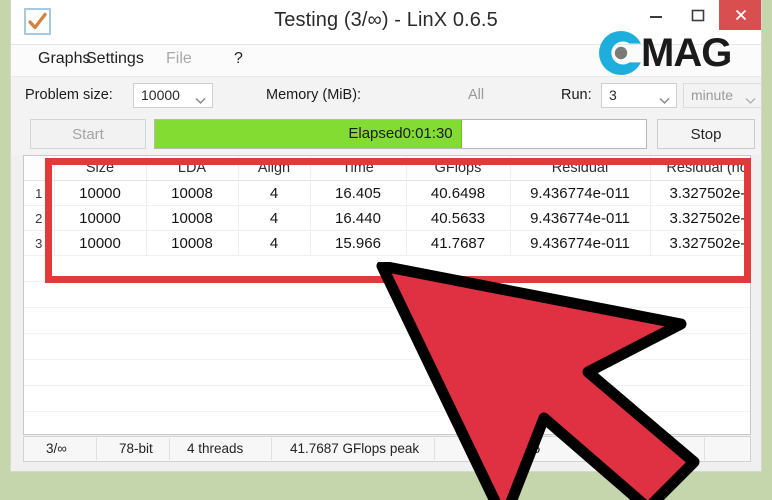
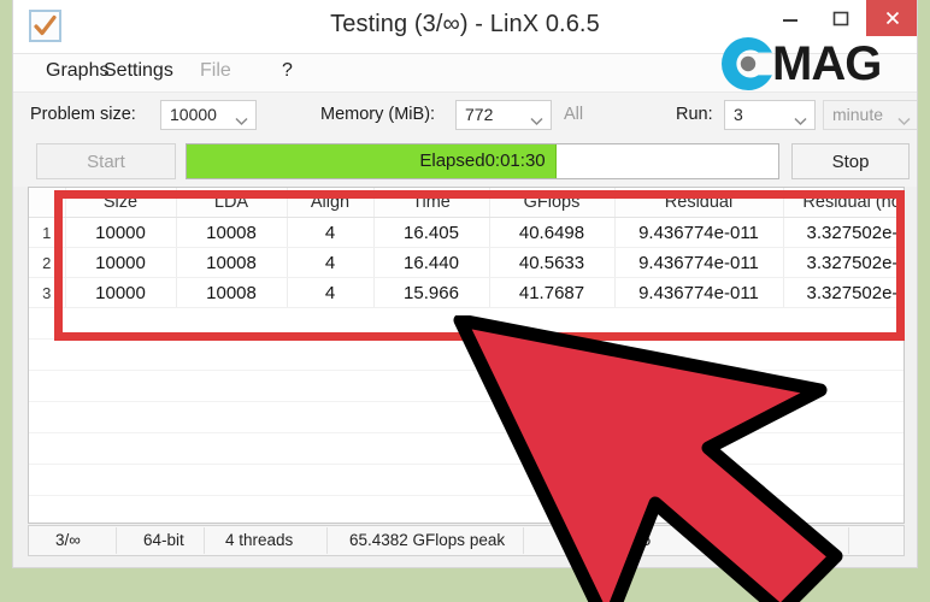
  Testing (3/∞) - LinX 0.6.5
  Graphs
  Settings
  File
  ?
  Problem size:
  10000
  Memory (MiB):
+ 772
  All
  Run:
  3
  minute
  Start
  Elapsed0:01:30
  Stop
  	Size	LDA	Align	Time	GFlops	Residual	Residual (nor
  1	10000	10008	4	16.405	40.6498	9.436774e-011	3.327502e-0
  2	10000	10008	4	16.440	40.5633	9.436774e-011	3.327502e-0
  3	10000	10008	4	15.966	41.7687	9.436774e-011	3.327502e-0
  3/∞
- 78-bit
+ 64-bit
  4 threads
- 41.7687 GFlops peak
+ 65.4382 GFlops peak
  MAG
